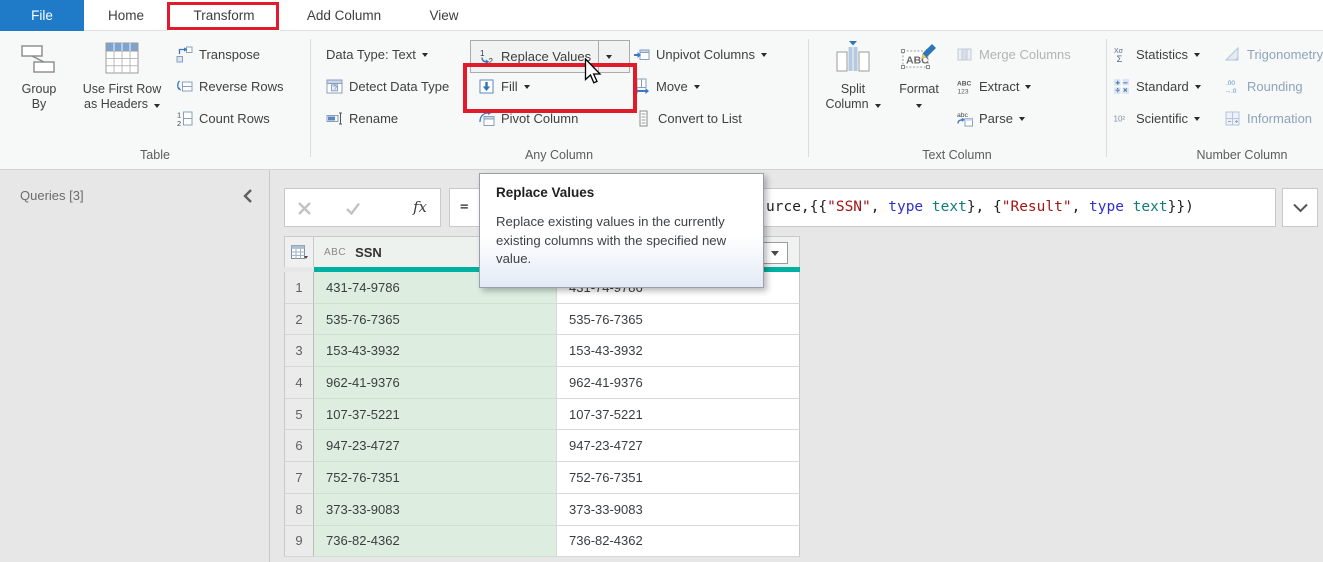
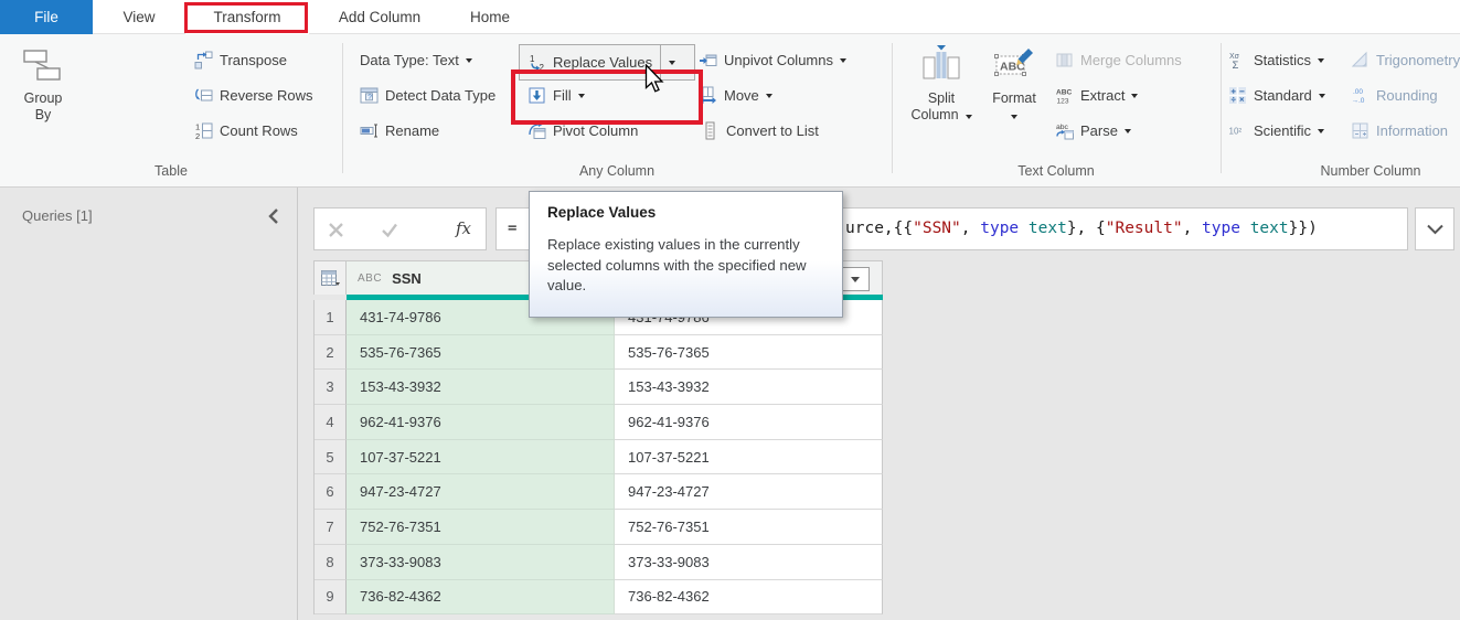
  File
- Home
+ View
  Transform
  Add Column
- View
+ Home
  Group
  By
- Use First Row
- as Headers
  Transpose
  Reverse Rows
  1
  2
  Count Rows
  Table
  Data Type: Text
  Detect Data Type
  Rename
  1
  2
  Replace Values
  Fill
  Pivot Column
  Unpivot Columns
  Move
  Convert to List
  Any Column
  Split
  Column
  ABC
  Format
  Merge Columns
  Extract
  Parse
  Text Column
  Σ
  Statistics
  Standard
  10²
  Scientific
  Trigonometry
  Rounding
  Information
  Number Column
- Queries [3]
+ Queries [1]
  fx
  =
  urce,{{"SSN", type text}, {"Result", type text}})
  ABC
  SSN
  1
  431-74-9786
  2
  535-76-7365
  535-76-7365
  3
  153-43-3932
  153-43-3932
  4
  962-41-9376
  962-41-9376
  5
  107-37-5221
  107-37-5221
  6
  947-23-4727
  947-23-4727
  7
  752-76-7351
  752-76-7351
  8
  373-33-9083
  373-33-9083
  9
  736-82-4362
  736-82-4362
  Replace Values
- Replace existing values in the currently existing columns with the specified new value.
+ Replace existing values in the currently selected columns with the specified new value.
